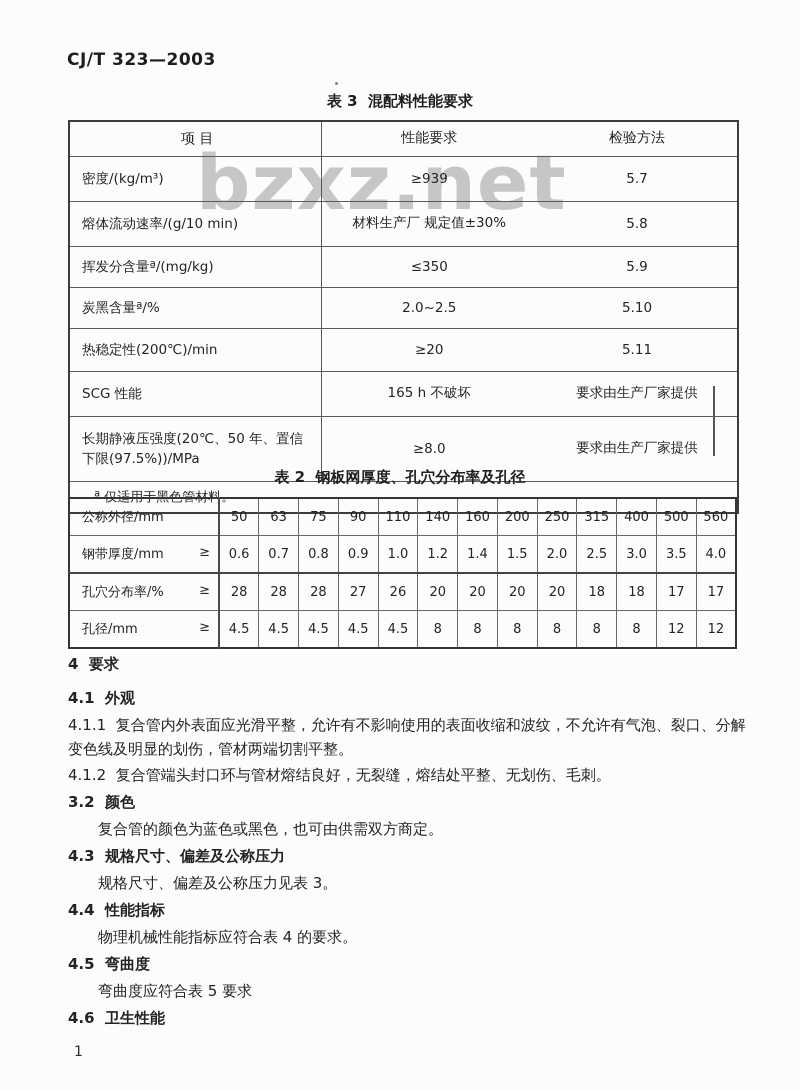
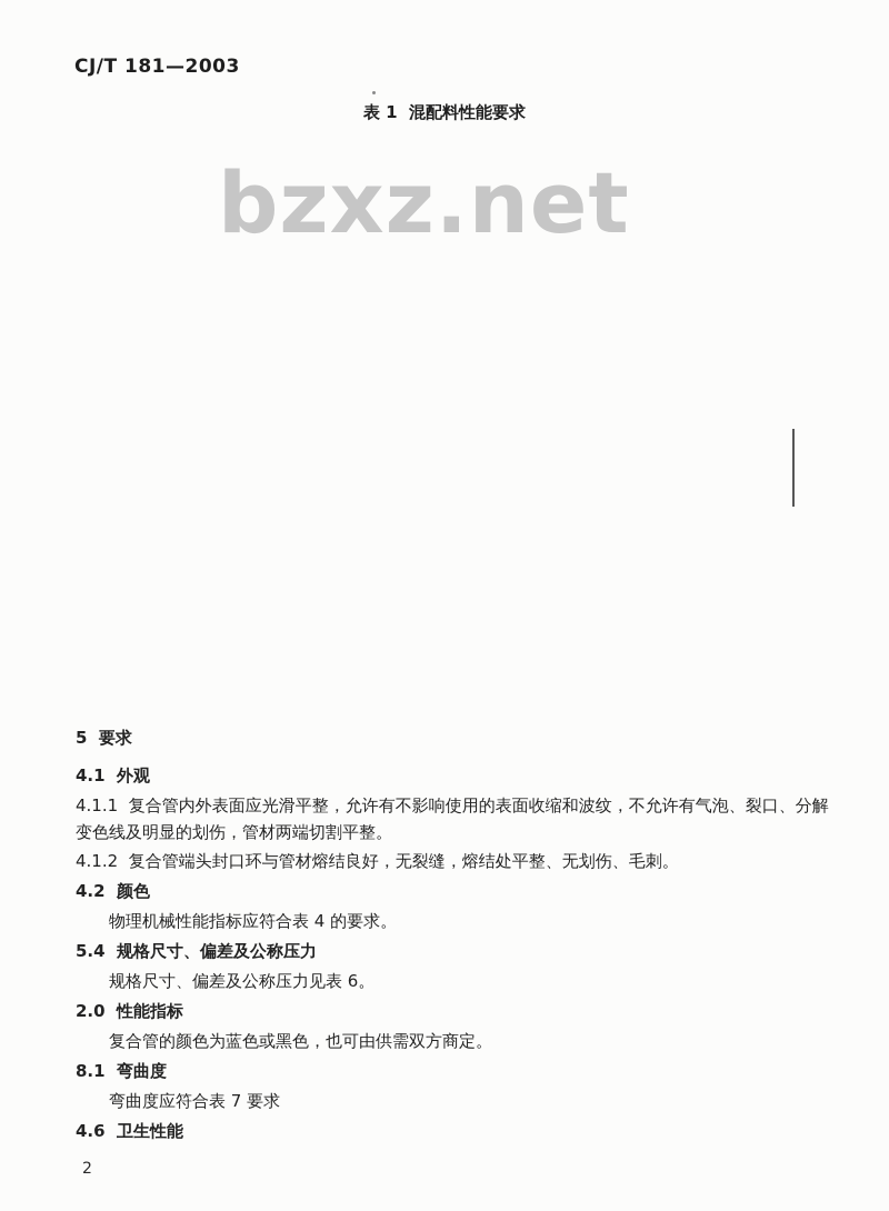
  bzxz.net
- CJ/T 323—2003
+ CJ/T 181—2003
- 表 3 混配料性能要求
+ 表 1 混配料性能要求
- 项 目	性能要求	检验方法
- 密度/(kg/m³)	≥939	5.7
- 熔体流动速率/(g/10 min)	材料生产厂 规定值±30%	5.8
- 挥发分含量ª/(mg/kg)	≤350	5.9
- 炭黑含量ª/%	2.0~2.5	5.10
- 热稳定性(200℃)/min	≥20	5.11
- SCG 性能	165 h 不破坏	要求由生产厂家提供
- 长期静液压强度(20℃、50 年、置信下限(97.5%))/MPa	≥8.0	要求由生产厂家提供
- ª 仅适用于黑色管材料。
- 表 2 钢板网厚度、孔穴分布率及孔径
- 公称外径/mm	50	63	75	90	110	140	160	200	250	315	400	500	560
- 钢带厚度/mm ≥	0.6	0.7	0.8	0.9	1.0	1.2	1.4	1.5	2.0	2.5	3.0	3.5	4.0
- 孔穴分布率/% ≥	28	28	28	27	26	20	20	20	20	18	18	17	17
- 孔径/mm ≥	4.5	4.5	4.5	4.5	4.5	8	8	8	8	8	8	12	12
- 4 要求
+ 5 要求
  4.1 外观
  4.1.1 复合管内外表面应光滑平整，允许有不影响使用的表面收缩和波纹，不允许有气泡、裂口、分解变色线及明显的划伤，管材两端切割平整。
  4.1.2 复合管端头封口环与管材熔结良好，无裂缝，熔结处平整、无划伤、毛刺。
- 3.2 颜色
+ 4.2 颜色
- 复合管的颜色为蓝色或黑色，也可由供需双方商定。
+ 物理机械性能指标应符合表 4 的要求。
- 4.3 规格尺寸、偏差及公称压力
+ 5.4 规格尺寸、偏差及公称压力
- 规格尺寸、偏差及公称压力见表 3。
+ 规格尺寸、偏差及公称压力见表 6。
- 4.4 性能指标
+ 2.0 性能指标
- 物理机械性能指标应符合表 4 的要求。
+ 复合管的颜色为蓝色或黑色，也可由供需双方商定。
- 4.5 弯曲度
+ 8.1 弯曲度
- 弯曲度应符合表 5 要求
+ 弯曲度应符合表 7 要求
  4.6 卫生性能
- 1
+ 2
